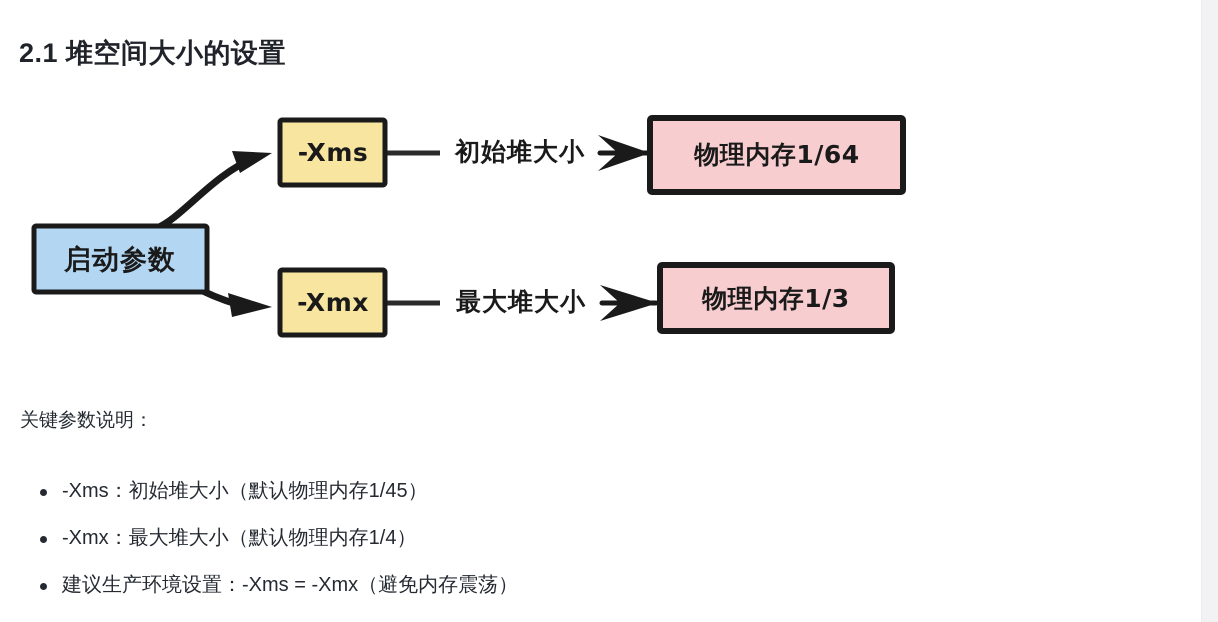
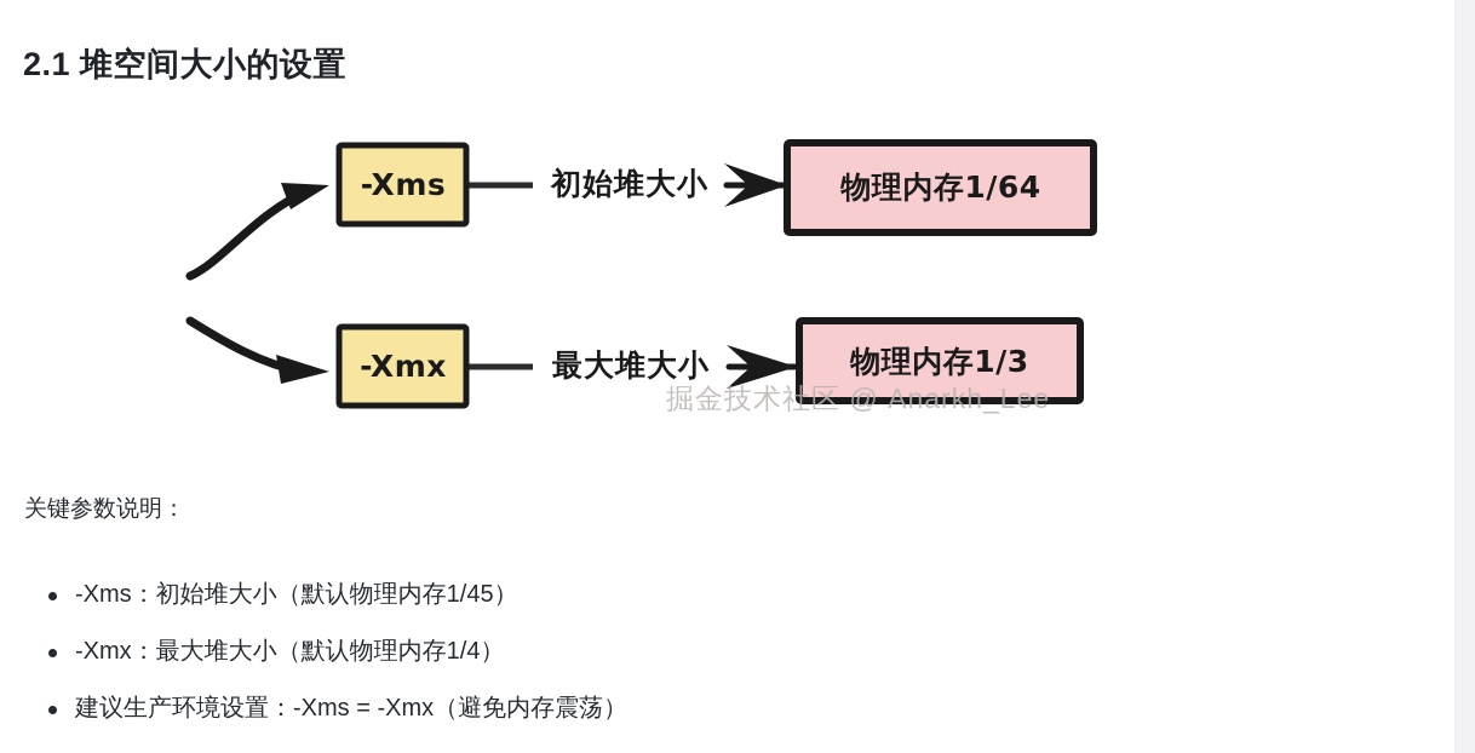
  2.1 堆空间大小的设置
- 启动参数
  -Xms
  -Xmx
  初始堆大小
  最大堆大小
  物理内存1/64
  物理内存1/3
+ 掘金技术社区 @ Anarkh_Lee
  关键参数说明：
  -Xms：初始堆大小（默认物理内存1/45）
  -Xmx：最大堆大小（默认物理内存1/4）
  建议生产环境设置：-Xms = -Xmx（避免内存震荡）
